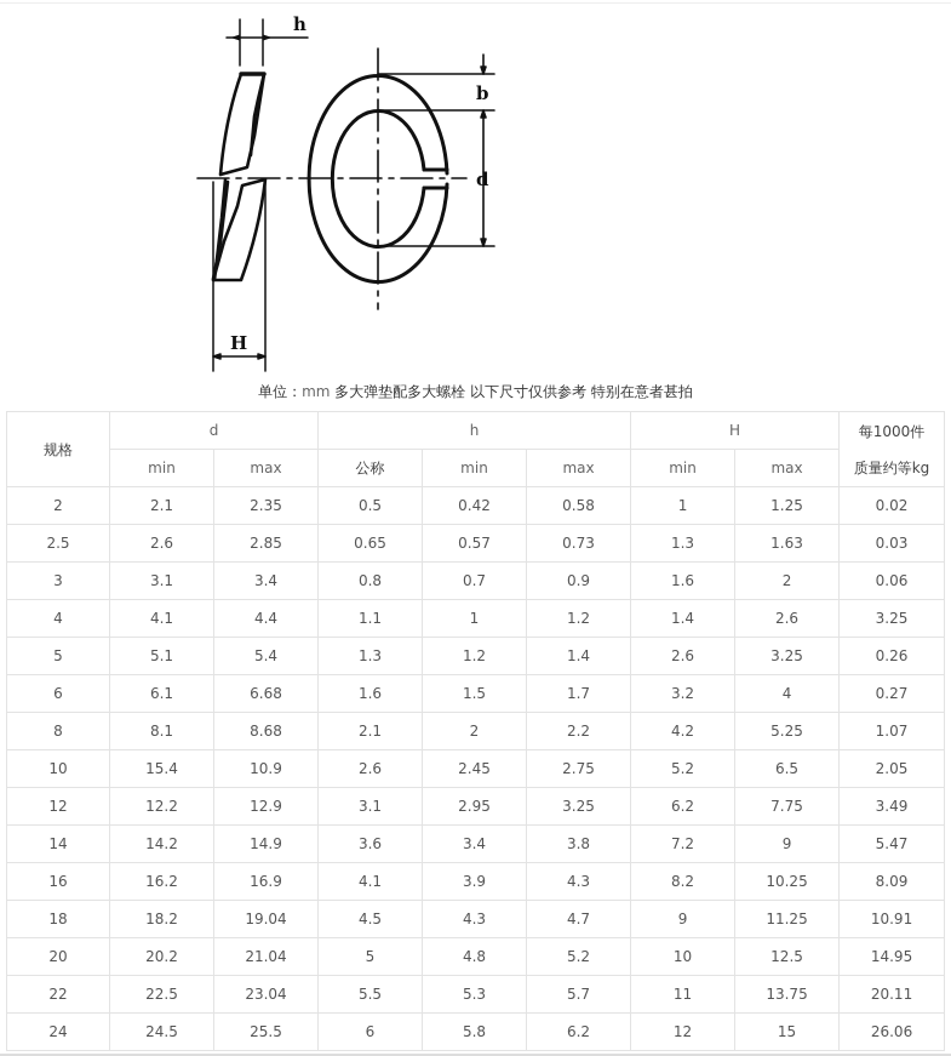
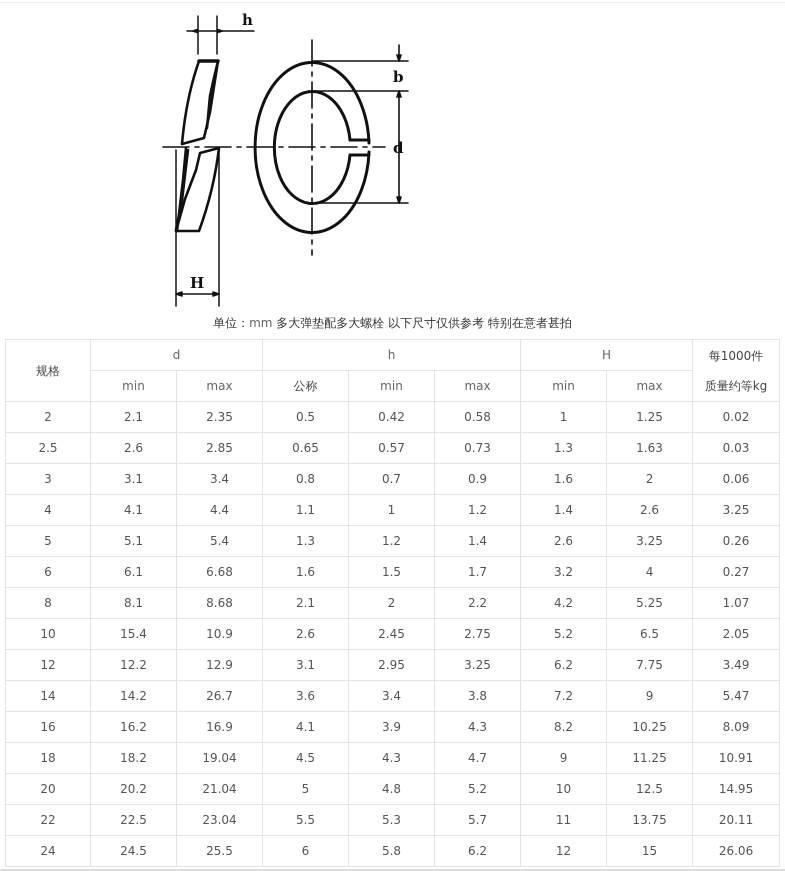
  h
  H
  b
  d
  单位：mm 多大弹垫配多大螺栓 以下尺寸仅供参考 特别在意者甚拍
  规格	d	h	H	每1000件 质量约等kg
  min	max	公称	min	max	min	max
  2	2.1	2.35	0.5	0.42	0.58	1	1.25	0.02
  2.5	2.6	2.85	0.65	0.57	0.73	1.3	1.63	0.03
  3	3.1	3.4	0.8	0.7	0.9	1.6	2	0.06
  4	4.1	4.4	1.1	1	1.2	1.4	2.6	3.25
  5	5.1	5.4	1.3	1.2	1.4	2.6	3.25	0.26
  6	6.1	6.68	1.6	1.5	1.7	3.2	4	0.27
  8	8.1	8.68	2.1	2	2.2	4.2	5.25	1.07
  10	15.4	10.9	2.6	2.45	2.75	5.2	6.5	2.05
  12	12.2	12.9	3.1	2.95	3.25	6.2	7.75	3.49
- 14	14.2	14.9	3.6	3.4	3.8	7.2	9	5.47
+ 14	14.2	26.7	3.6	3.4	3.8	7.2	9	5.47
  16	16.2	16.9	4.1	3.9	4.3	8.2	10.25	8.09
  18	18.2	19.04	4.5	4.3	4.7	9	11.25	10.91
  20	20.2	21.04	5	4.8	5.2	10	12.5	14.95
  22	22.5	23.04	5.5	5.3	5.7	11	13.75	20.11
  24	24.5	25.5	6	5.8	6.2	12	15	26.06
